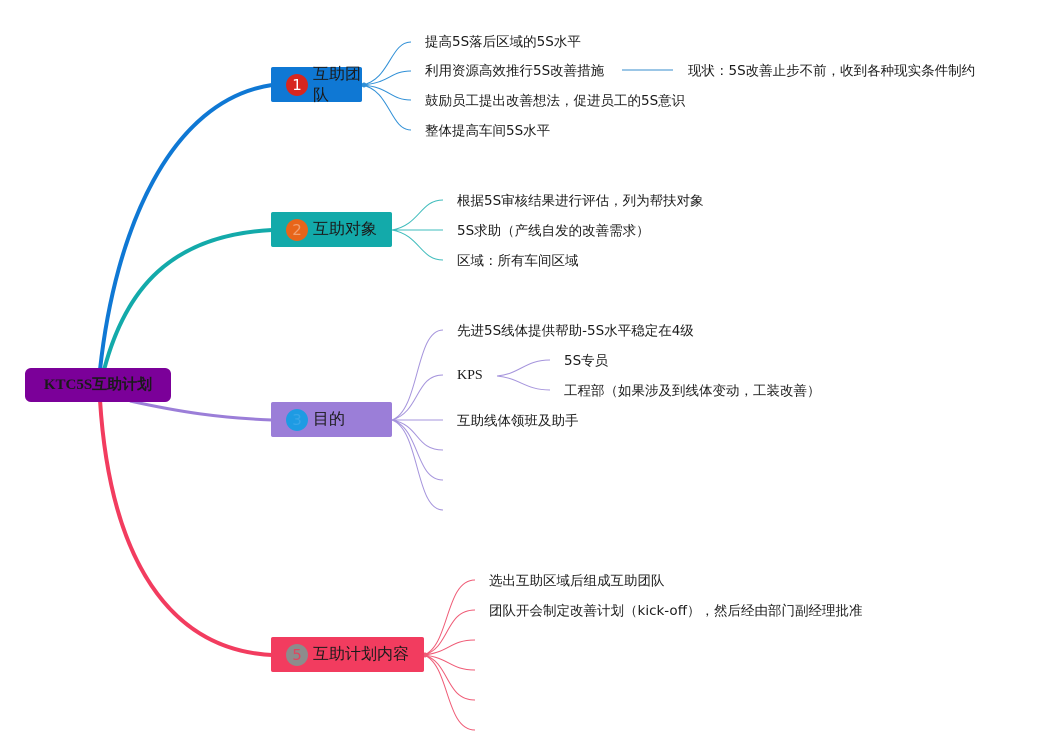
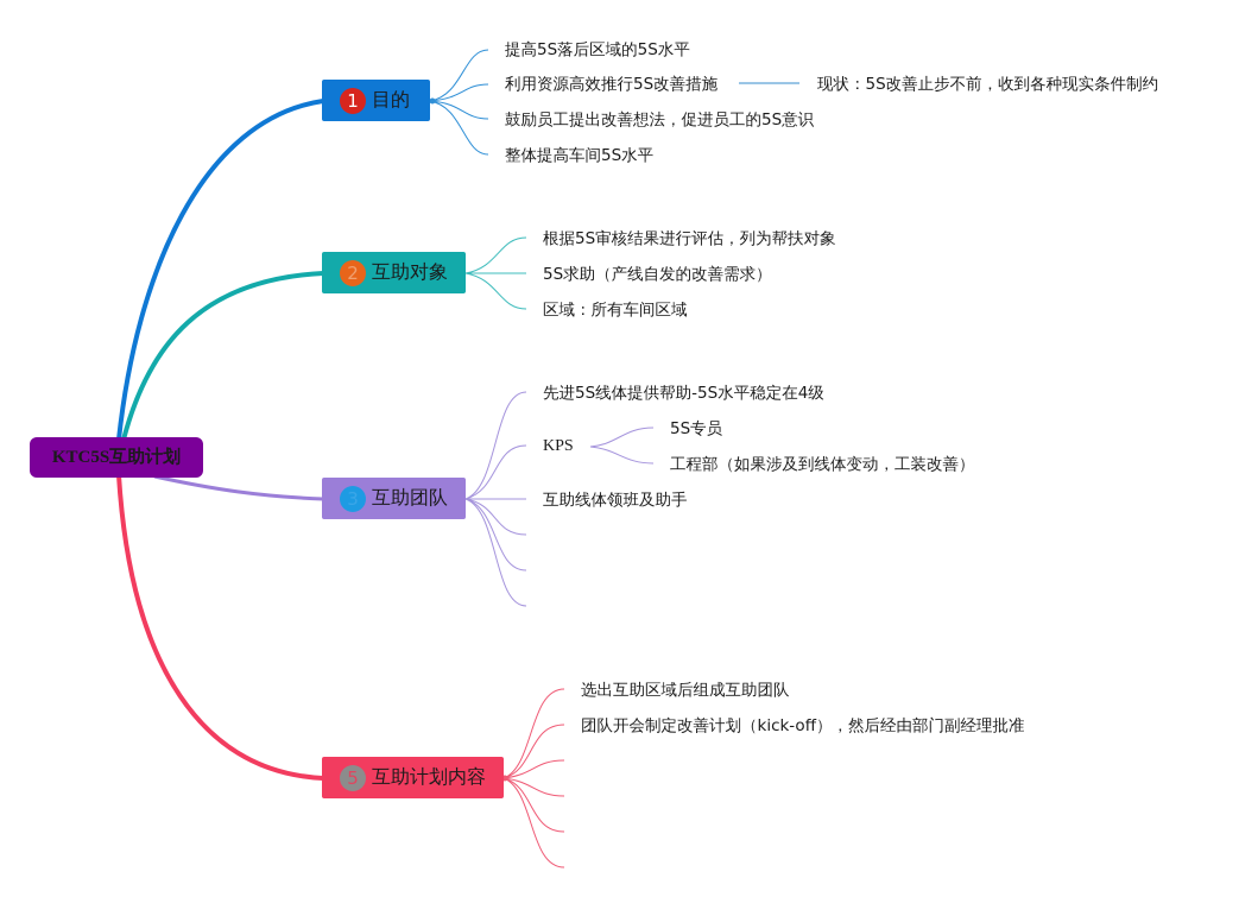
  KTC5S互助计划
  1
- 互助团队
+ 目的
  提高5S落后区域的5S水平
  利用资源高效推行5S改善措施
  现状：5S改善止步不前，收到各种现实条件制约
  鼓励员工提出改善想法，促进员工的5S意识
  整体提高车间5S水平
  2
  互助对象
  根据5S审核结果进行评估，列为帮扶对象
  5S求助（产线自发的改善需求）
  区域：所有车间区域
  3
- 目的
+ 互助团队
  先进5S线体提供帮助-5S水平稳定在4级
  KPS
  5S专员
  工程部（如果涉及到线体变动，工装改善）
  互助线体领班及助手
  5
  互助计划内容
  选出互助区域后组成互助团队
  团队开会制定改善计划（kick-off），然后经由部门副经理批准
